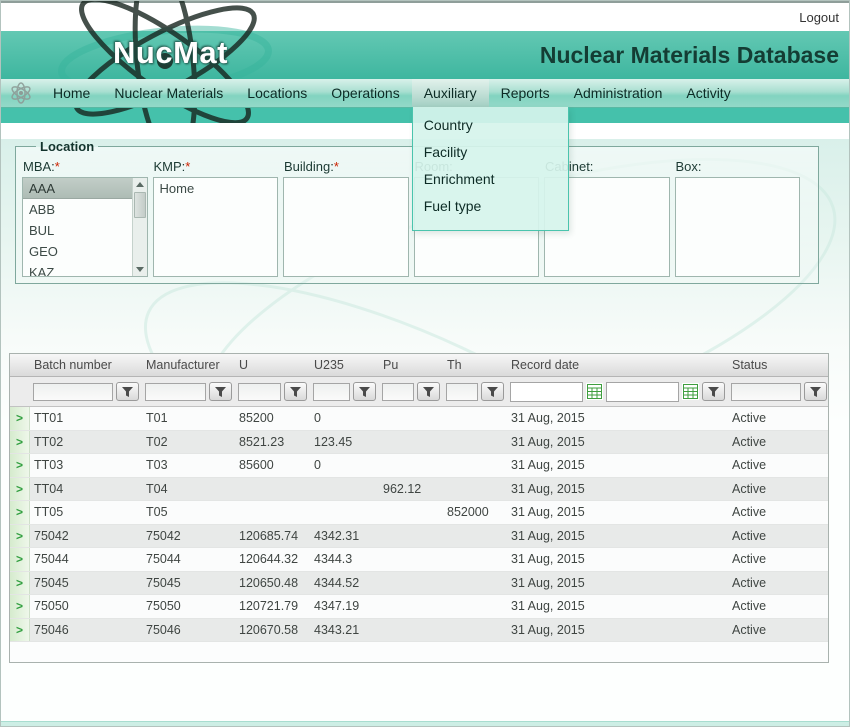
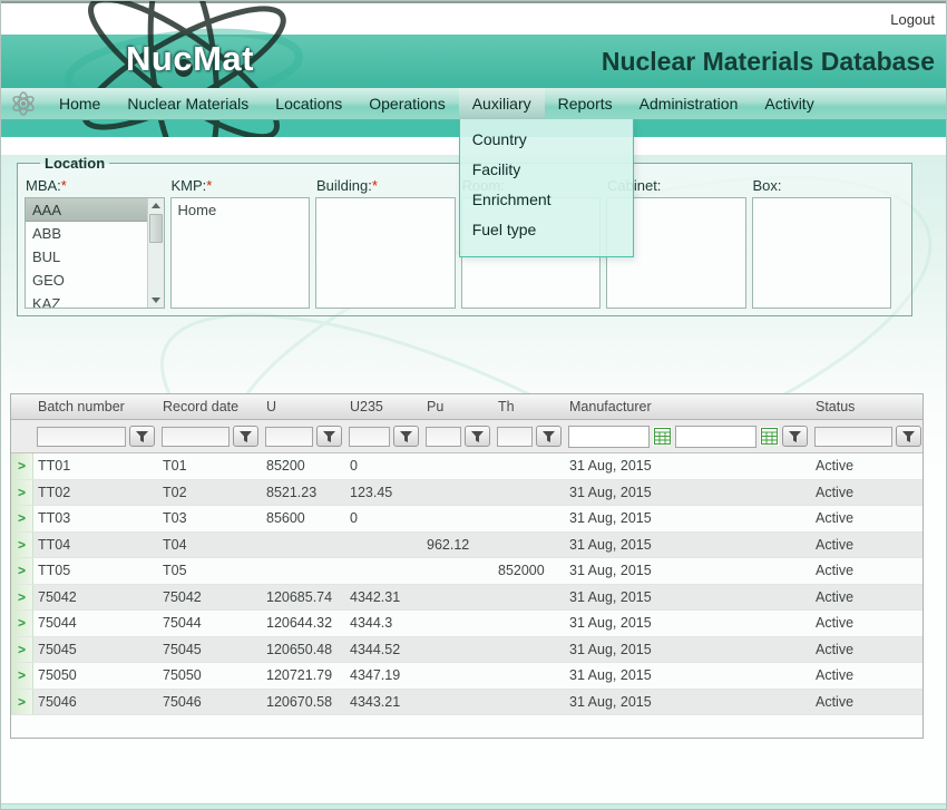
  Logout
  NucMat
  Nuclear Materials Database
  Home
  Nuclear Materials
  Locations
  Operations
  Auxiliary
  Country
  Facility
  Enrichment
  Fuel type
  Reports
  Administration
  Activity
  Location
  MBA:*
  AAA
  ABB
  BUL
  GEO
  KAZ
  KMP:*
  Home
  Building:*
  Box:
  Batch number
- Manufacturer
+ Record date
  U
  U235
  Pu
  Th
- Record date
+ Manufacturer
  Status
  >
  TT01
  T01
  85200
  0
  31 Aug, 2015
  Active
  >
  TT02
  T02
  8521.23
  123.45
  31 Aug, 2015
  Active
  >
  TT03
  T03
  85600
  0
  31 Aug, 2015
  Active
  >
  TT04
  T04
  962.12
  31 Aug, 2015
  Active
  >
  TT05
  T05
  852000
  31 Aug, 2015
  Active
  >
  75042
  75042
  120685.74
  4342.31
  31 Aug, 2015
  Active
  >
  75044
  75044
  120644.32
  4344.3
  31 Aug, 2015
  Active
  >
  75045
  75045
  120650.48
  4344.52
  31 Aug, 2015
  Active
  >
  75050
  75050
  120721.79
  4347.19
  31 Aug, 2015
  Active
  >
  75046
  75046
  120670.58
  4343.21
  31 Aug, 2015
  Active
